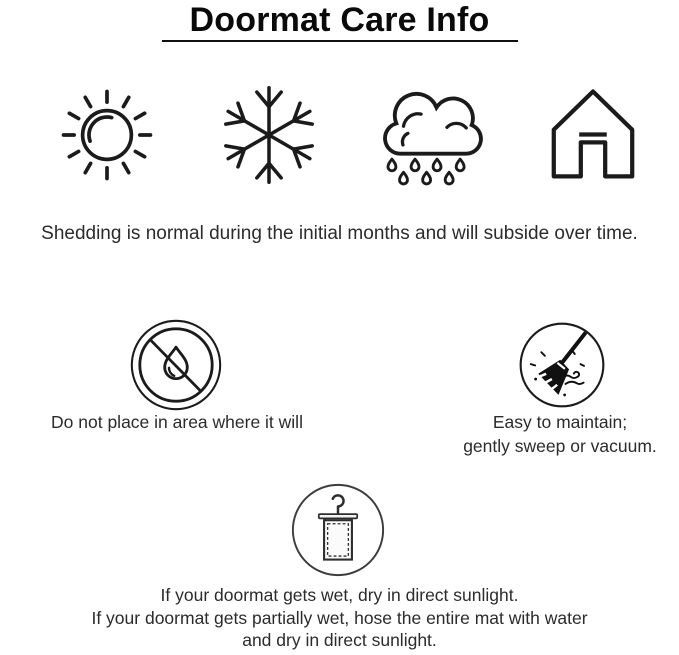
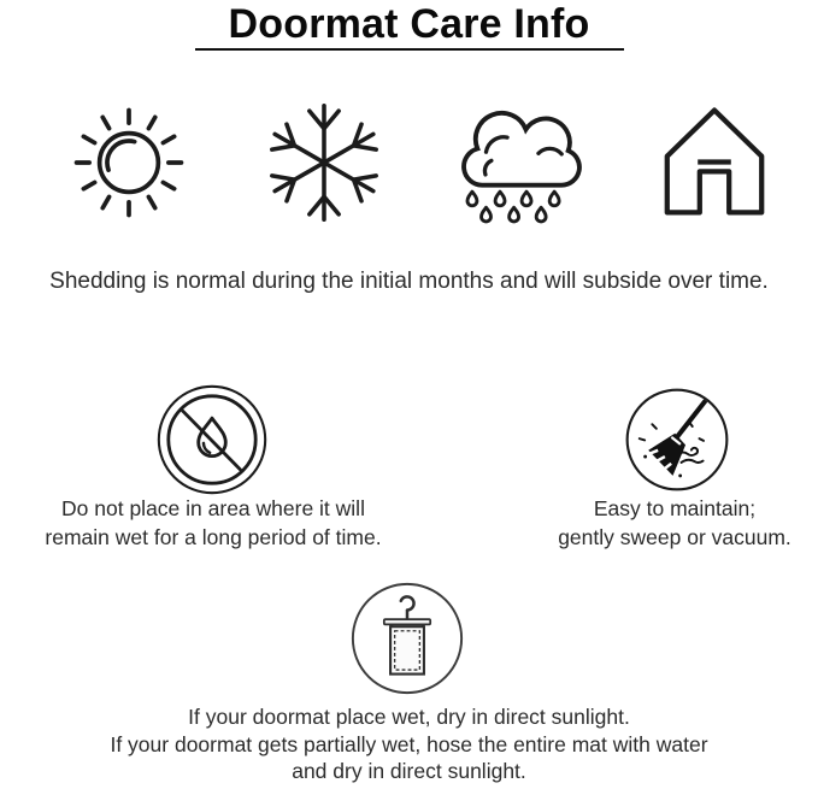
  Doormat Care Info
  Shedding is normal during the initial months and will subside over time.
  Do not place in area where it will
+ remain wet for a long period of time.
  Easy to maintain;
  gently sweep or vacuum.
- If your doormat gets wet, dry in direct sunlight.
+ If your doormat place wet, dry in direct sunlight.
  If your doormat gets partially wet, hose the entire mat with water
  and dry in direct sunlight.
